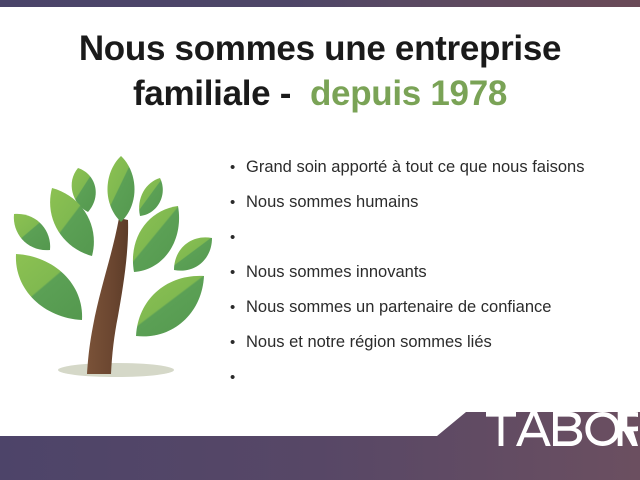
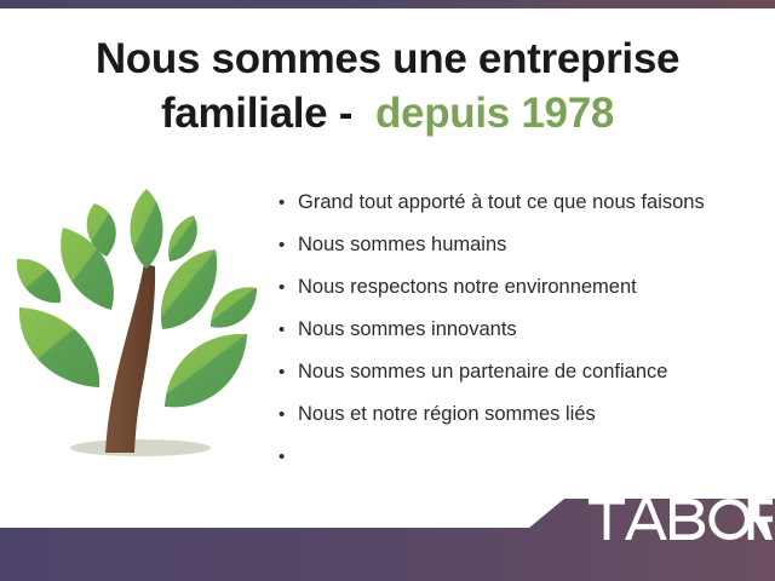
  Nous sommes une entreprise
  familiale - depuis 1978
  •
- Grand soin apporté à tout ce que nous faisons
+ Grand tout apporté à tout ce que nous faisons
  •
  Nous sommes humains
  •
+ Nous respectons notre environnement
  •
  Nous sommes innovants
  •
  Nous sommes un partenaire de confiance
  •
  Nous et notre région sommes liés
  •
